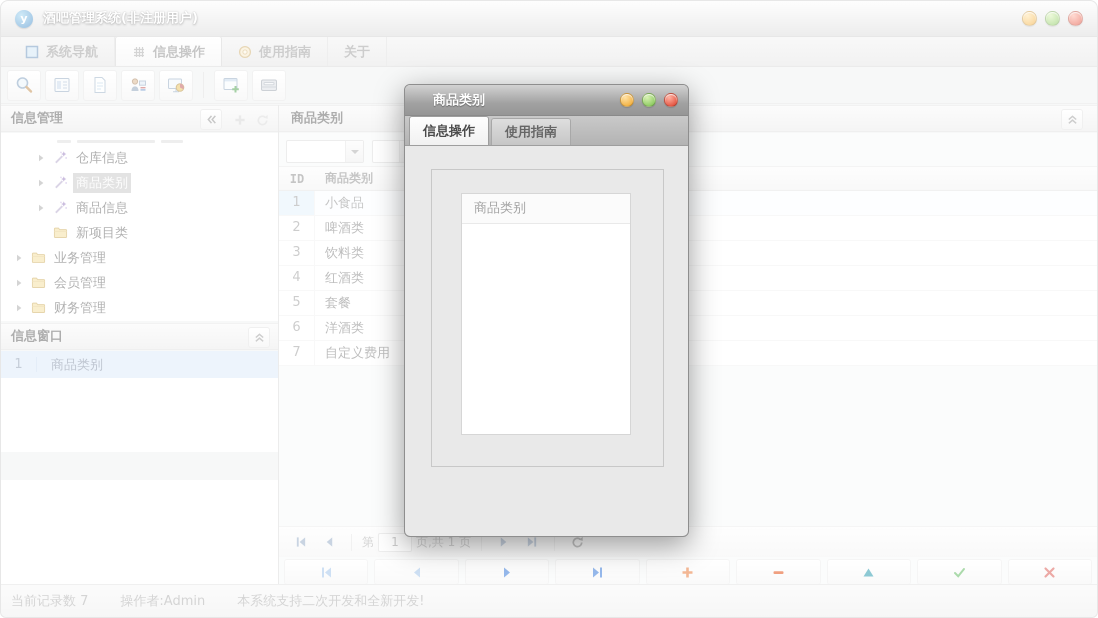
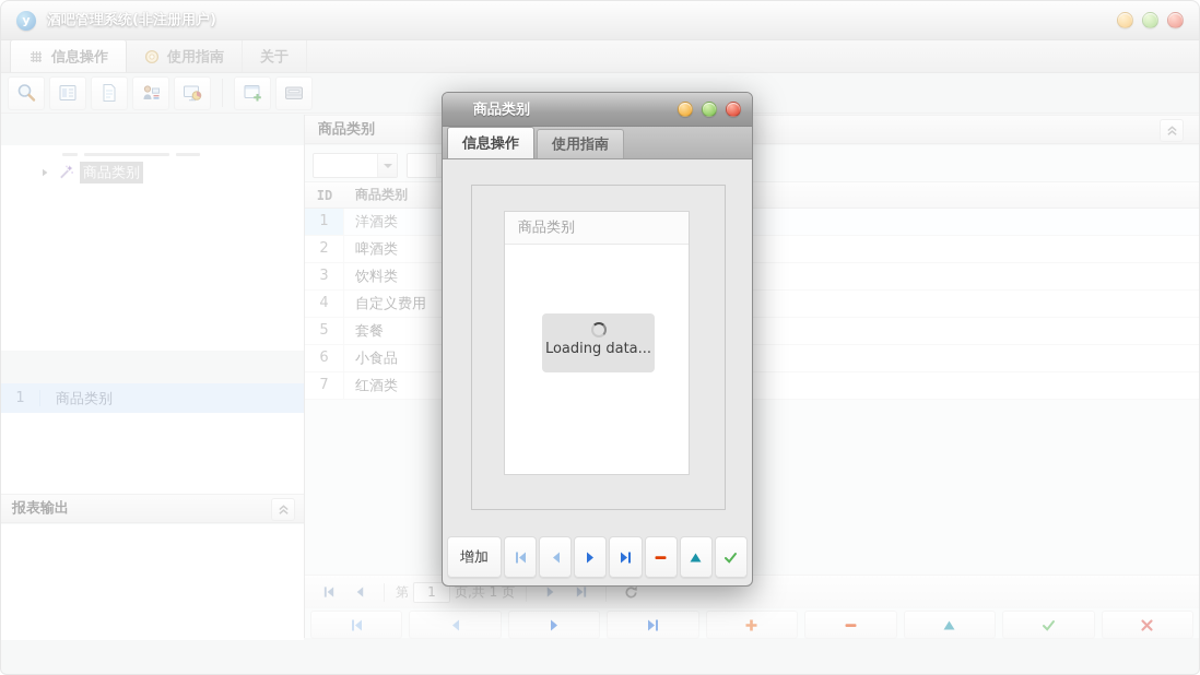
  y
  酒吧管理系统(非注册用户)
- 系统导航
  信息操作
  使用指南
  关于
- 信息管理
- 仓库信息
  商品类别
- 商品信息
- 新项目类
- 业务管理
- 会员管理
- 财务管理
- 信息窗口
  1
  商品类别
+ 报表输出
  商品类别
  ID
  商品类别
  1
- 小食品
+ 洋酒类
  2
  啤酒类
  3
  饮料类
  4
- 红酒类
+ 自定义费用
  5
  套餐
  6
- 洋酒类
+ 小食品
  7
- 自定义费用
+ 红酒类
  第
  1
  页,共 1 页
- 当前记录数 7
- 操作者:Admin
- 本系统支持二次开发和全新开发!
  商品类别
  信息操作
  使用指南
  商品类别
+ Loading data...
+ 增加
